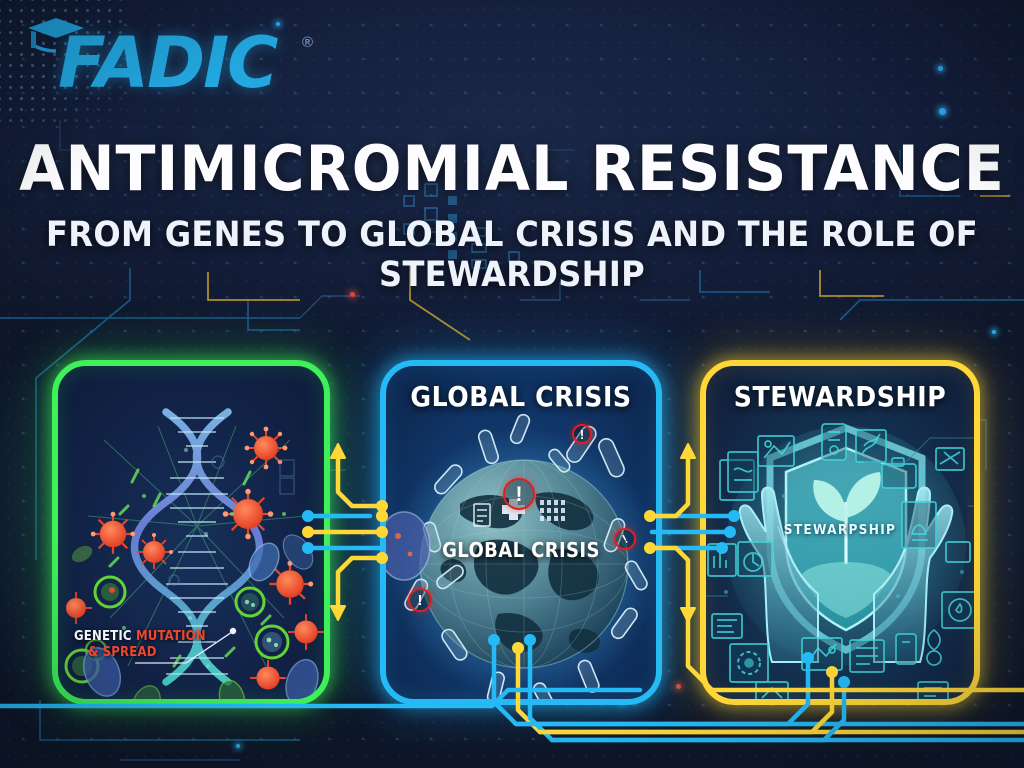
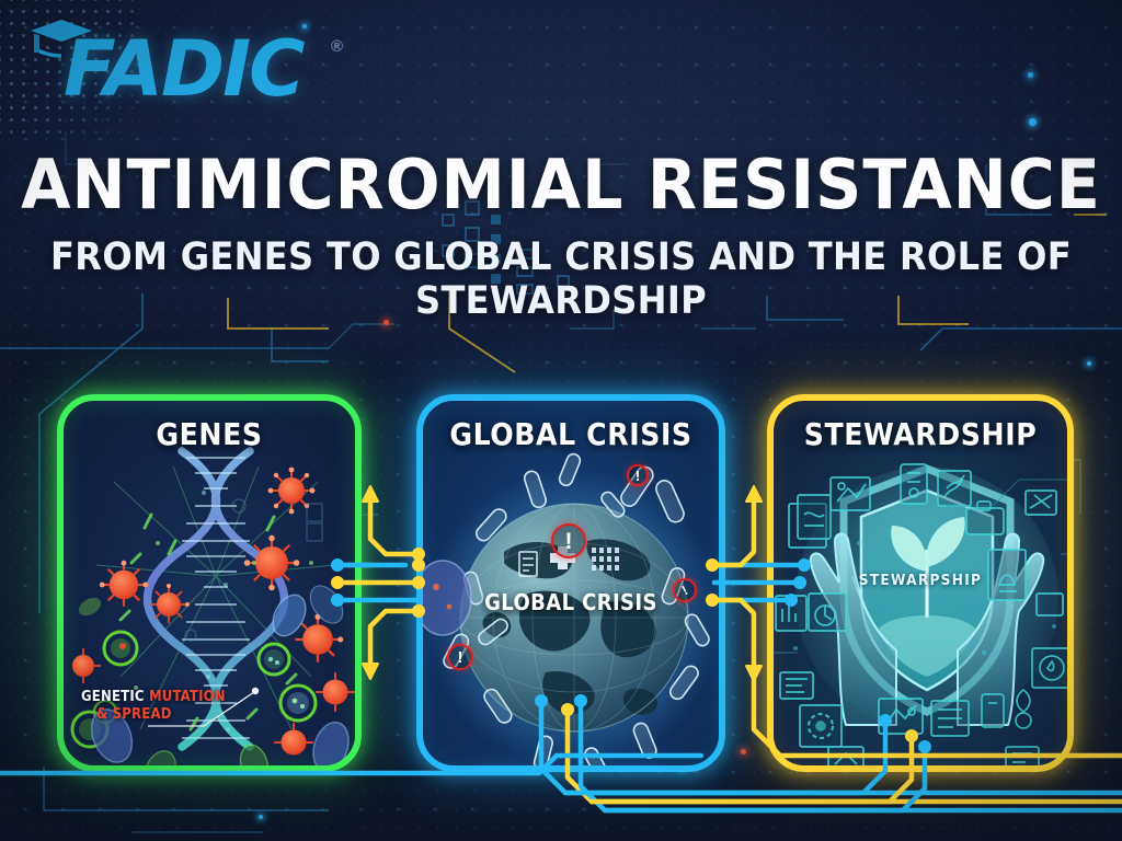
  GENETIC MUTATION
  & SPREAD
+ GENES
  GLOBAL CRISIS
  !
  !
  !
  GLOBAL CRISIS
  STEWARPSHIP
  STEWARDSHIP
